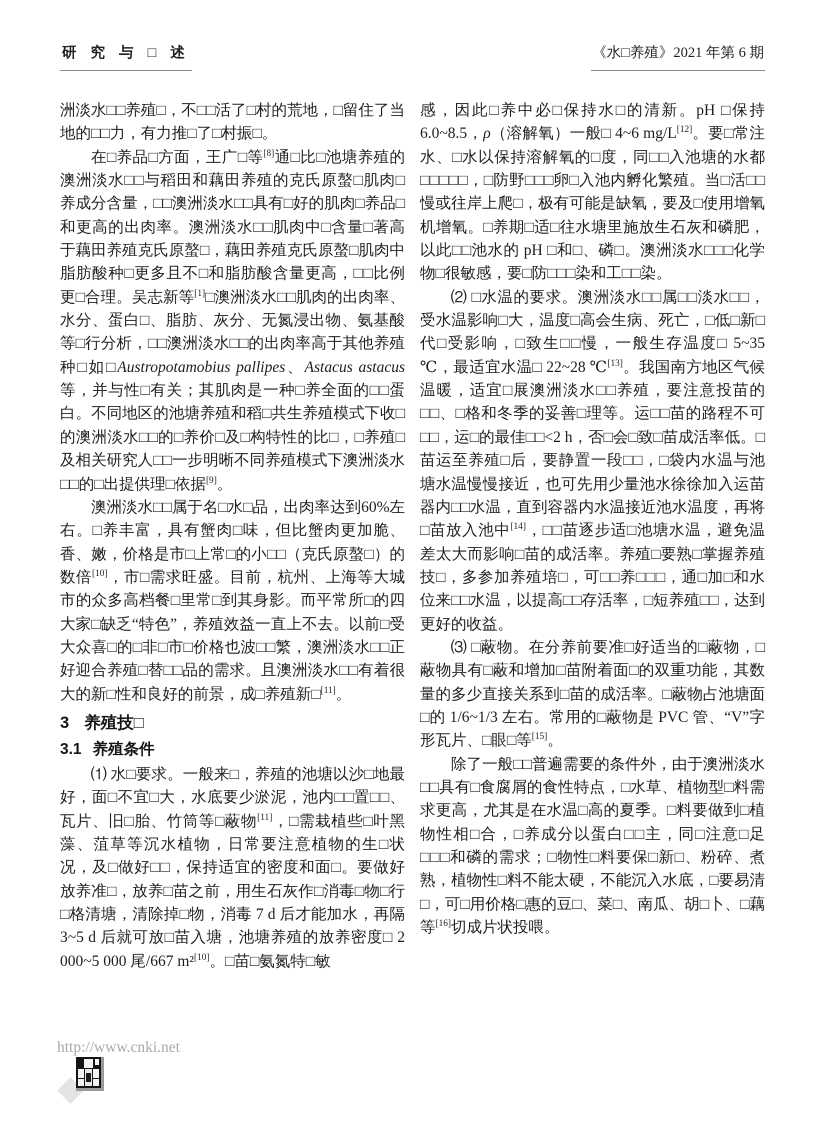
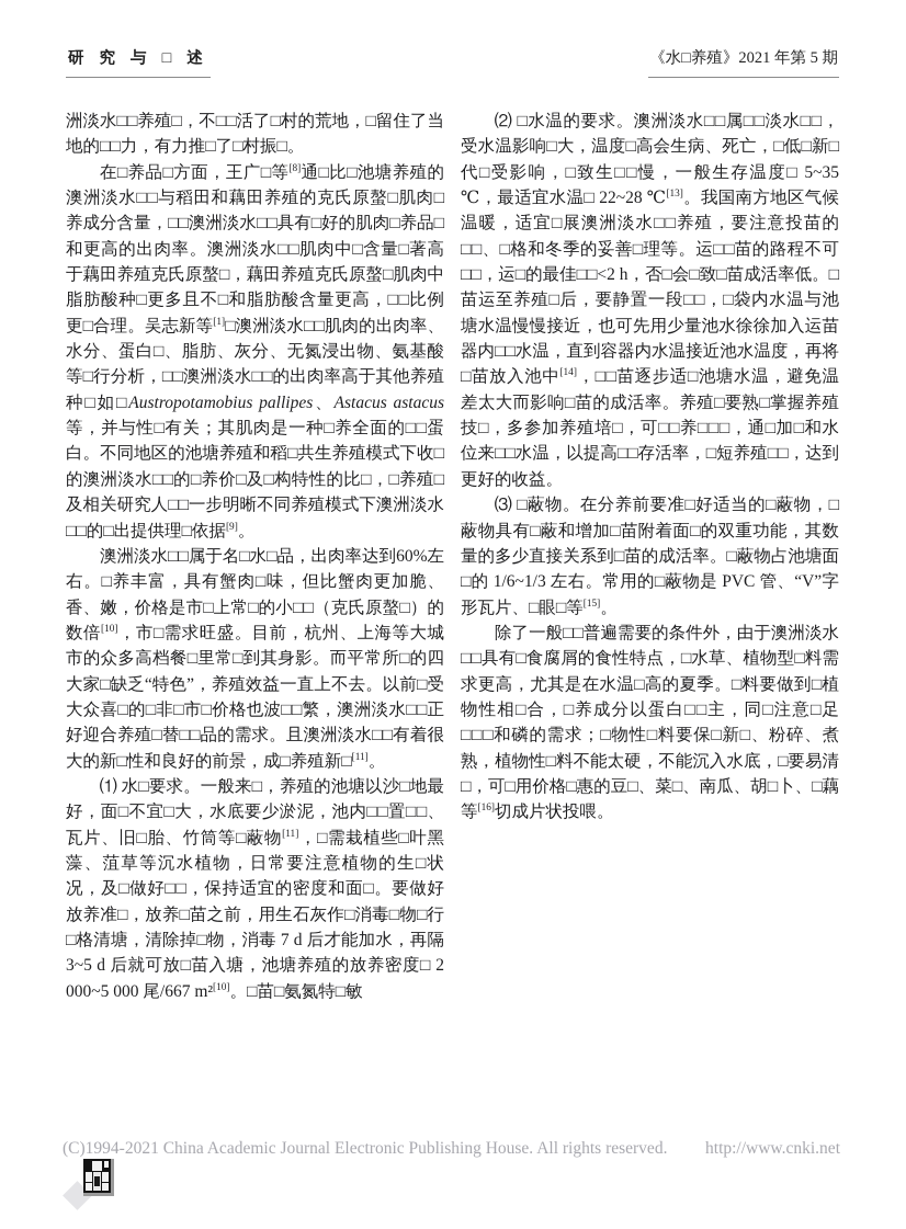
  研 究 与 □ 述
- 《水□养殖》2021 年第 6 期
+ 《水□养殖》2021 年第 5 期
  洲淡水□□养殖□，不□□活了□村的荒地，□留住了当地的□□力，有力推□了□村振□。
  在□养品□方面，王广□等[8]通□比□池塘养殖的澳洲淡水□□与稻田和藕田养殖的克氏原螯□肌肉□养成分含量，□□澳洲淡水□□具有□好的肌肉□养品□和更高的出肉率。澳洲淡水□□肌肉中□含量□著高于藕田养殖克氏原螯□，藕田养殖克氏原螯□肌肉中脂肪酸种□更多且不□和脂肪酸含量更高，□□比例更□合理。吴志新等[1]□澳洲淡水□□肌肉的出肉率、水分、蛋白□、脂肪、灰分、无氮浸出物、氨基酸等□行分析，□□澳洲淡水□□的出肉率高于其他养殖种□如□Austropotamobius pallipes、Astacus astacus 等，并与性□有关；其肌肉是一种□养全面的□□蛋白。不同地区的池塘养殖和稻□共生养殖模式下收□的澳洲淡水□□的□养价□及□构特性的比□，□养殖□及相关研究人□□一步明晰不同养殖模式下澳洲淡水□□的□出提供理□依据[9]。
  澳洲淡水□□属于名□水□品，出肉率达到60%左右。□养丰富，具有蟹肉□味，但比蟹肉更加脆、香、嫩，价格是市□上常□的小□□（克氏原螯□）的数倍[10]，市□需求旺盛。目前，杭州、上海等大城市的众多高档餐□里常□到其身影。而平常所□的四大家□缺乏“特色”，养殖效益一直上不去。以前□受大众喜□的□非□市□价格也波□□繁，澳洲淡水□□正好迎合养殖□替□□品的需求。且澳洲淡水□□有着很大的新□性和良好的前景，成□养殖新□[11]。
- 3 养殖技□
- 3.1 养殖条件
  ⑴ 水□要求。一般来□，养殖的池塘以沙□地最好，面□不宜□大，水底要少淤泥，池内□□置□□、瓦片、旧□胎、竹筒等□蔽物[11]，□需栽植些□叶黑藻、菹草等沉水植物，日常要注意植物的生□状况，及□做好□□，保持适宜的密度和面□。要做好放养准□，放养□苗之前，用生石灰作□消毒□物□行□格清塘，清除掉□物，消毒 7 d 后才能加水，再隔 3~5 d 后就可放□苗入塘，池塘养殖的放养密度□ 2 000~5 000 尾/667 m²[10]。□苗□氨氮特□敏
- 感，因此□养中必□保持水□的清新。pH □保持6.0~8.5，ρ（溶解氧）一般□ 4~6 mg/L[12]。要□常注水、□水以保持溶解氧的□度，同□□入池塘的水都□□□□□，□防野□□□卵□入池内孵化繁殖。当□活□□慢或往岸上爬□，极有可能是缺氧，要及□使用增氧机增氧。□养期□适□往水塘里施放生石灰和磷肥，以此□□池水的 pH □和□、磷□。澳洲淡水□□□化学物□很敏感，要□防□□□染和工□□染。
  ⑵ □水温的要求。澳洲淡水□□属□□淡水□□，受水温影响□大，温度□高会生病、死亡，□低□新□代□受影响，□致生□□慢，一般生存温度□ 5~35 ℃，最适宜水温□ 22~28 ℃[13]。我国南方地区气候温暖，适宜□展澳洲淡水□□养殖，要注意投苗的□□、□格和冬季的妥善□理等。运□□苗的路程不可□□，运□的最佳□□<2 h，否□会□致□苗成活率低。□苗运至养殖□后，要静置一段□□，□袋内水温与池塘水温慢慢接近，也可先用少量池水徐徐加入运苗器内□□水温，直到容器内水温接近池水温度，再将□苗放入池中[14]，□□苗逐步适□池塘水温，避免温差太大而影响□苗的成活率。养殖□要熟□掌握养殖技□，多参加养殖培□，可□□养□□□，通□加□和水位来□□水温，以提高□□存活率，□短养殖□□，达到更好的收益。
  ⑶ □蔽物。在分养前要准□好适当的□蔽物，□蔽物具有□蔽和增加□苗附着面□的双重功能，其数量的多少直接关系到□苗的成活率。□蔽物占池塘面□的 1/6~1/3 左右。常用的□蔽物是 PVC 管、“V”字形瓦片、□眼□等[15]。
  除了一般□□普遍需要的条件外，由于澳洲淡水□□具有□食腐屑的食性特点，□水草、植物型□料需求更高，尤其是在水温□高的夏季。□料要做到□植物性相□合，□养成分以蛋白□□主，同□注意□足□□□和磷的需求；□物性□料要保□新□、粉碎、煮熟，植物性□料不能太硬，不能沉入水底，□要易清□，可□用价格□惠的豆□、菜□、南瓜、胡□卜、□藕等[16]切成片状投喂。
+ (C)1994-2021 China Academic Journal Electronic Publishing House. All rights reserved.
  http://www.cnki.net
